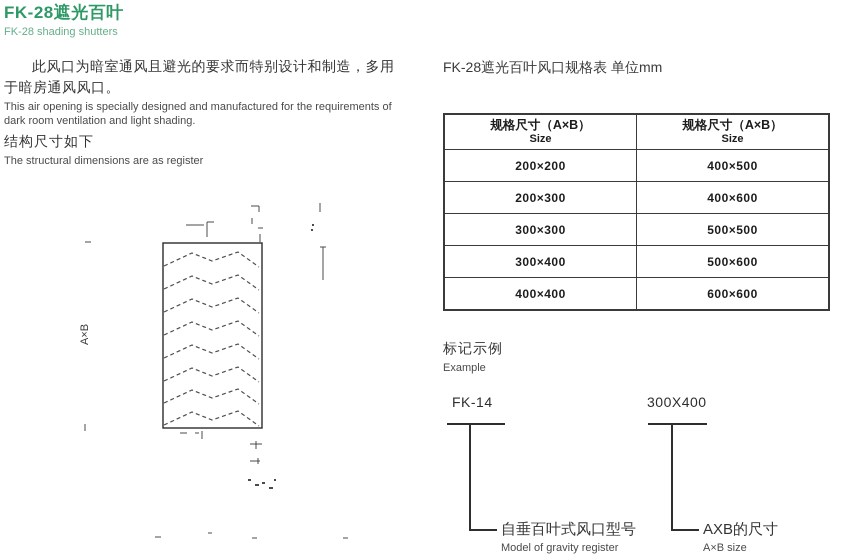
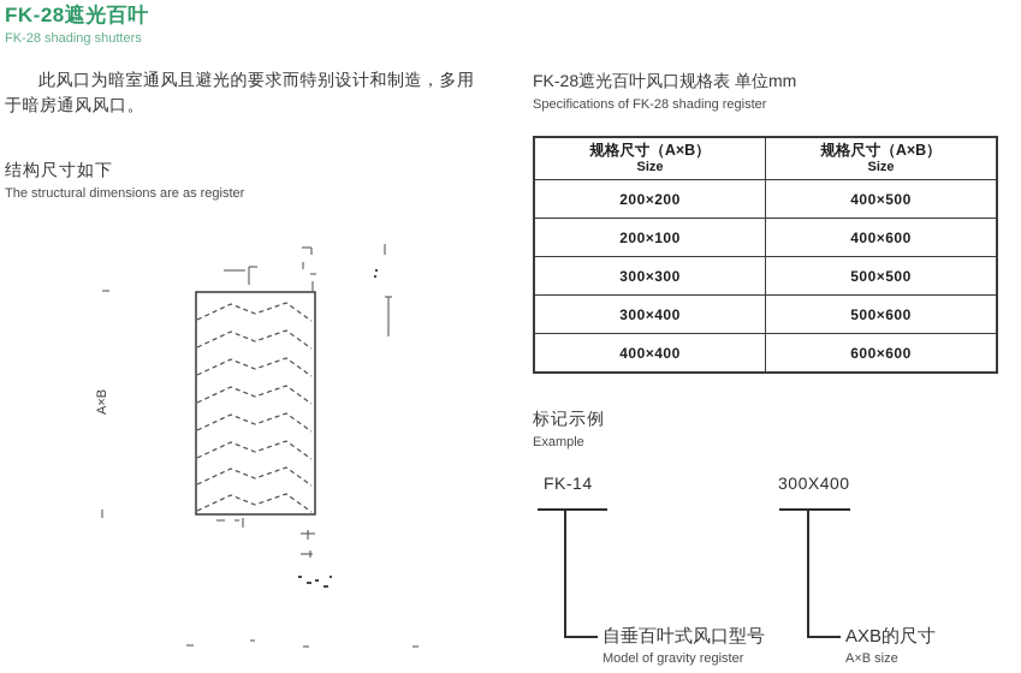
  FK-28遮光百叶
  FK-28 shading shutters
  此风口为暗室通风且避光的要求而特别设计和制造，多用于暗房通风风口。
- This air opening is specially designed and manufactured for the requirements of dark room ventilation and light shading.
  结构尺寸如下
  The structural dimensions are as register
  FK-28遮光百叶风口规格表 单位mm
+ Specifications of FK-28 shading register
  规格尺寸（A×B） Size	规格尺寸（A×B） Size
  200×200	400×500
- 200×300	400×600
+ 200×100	400×600
  300×300	500×500
  300×400	500×600
  400×400	600×600
  标记示例
  Example
  FK-14
  300X400
  自垂百叶式风口型号
  Model of gravity register
  AXB的尺寸
  A×B size
